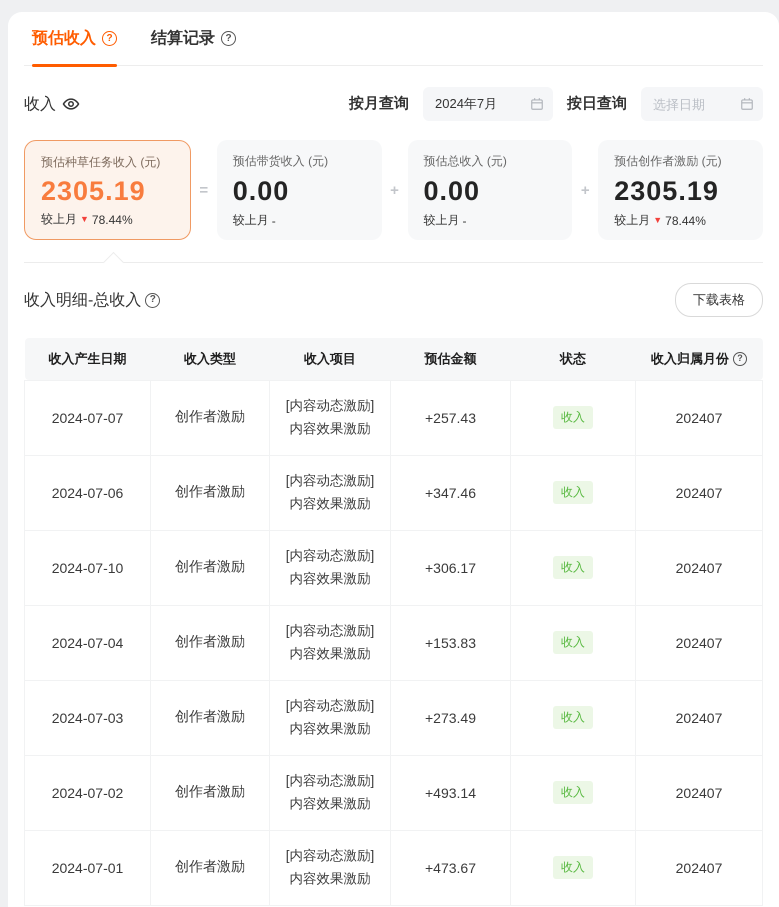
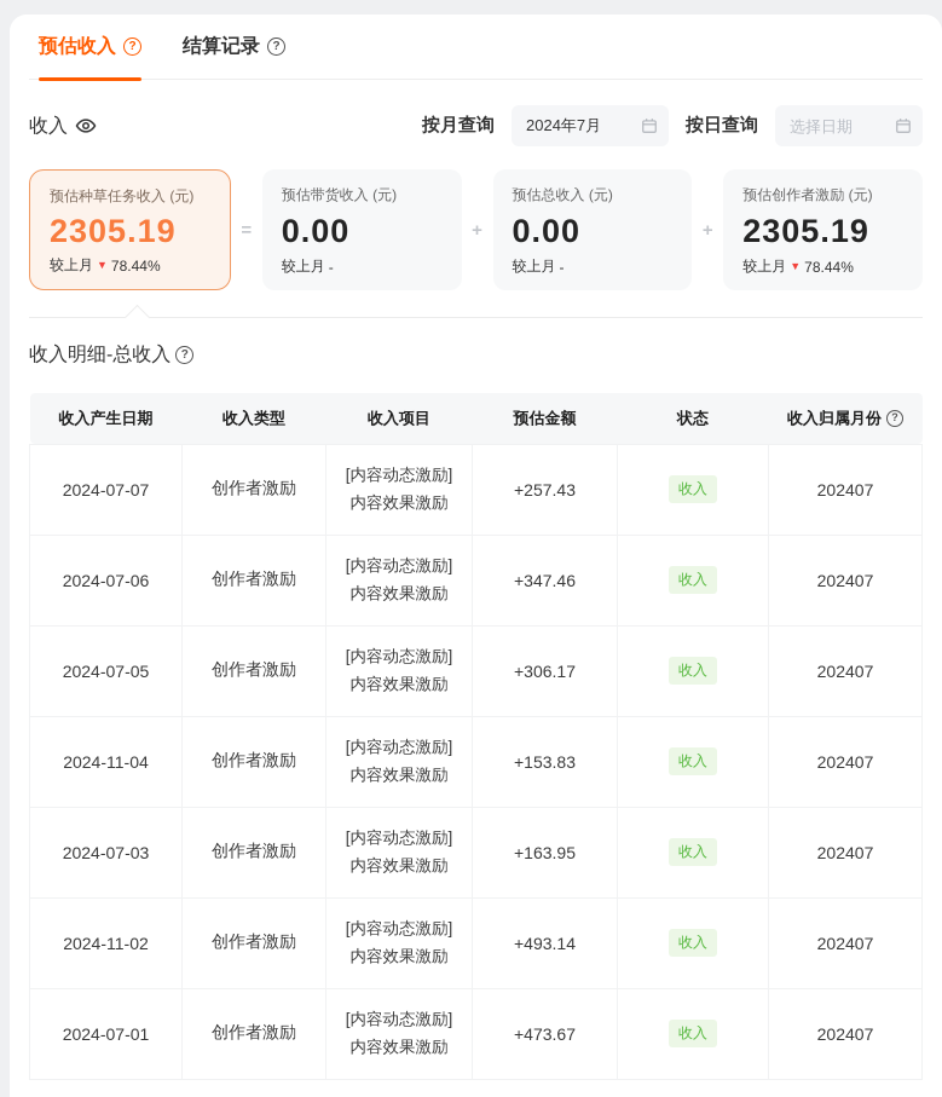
  预估收入
  ?
  结算记录
  ?
  收入
  按月查询
  2024年7月
  按日查询
  选择日期
  预估种草任务收入 (元)
  2305.19
  较上月
  ▼
  78.44%
  =
  预估带货收入 (元)
  0.00
  较上月
  -
  +
  预估总收入 (元)
  0.00
  较上月
  -
  +
  预估创作者激励 (元)
  2305.19
  较上月
  ▼
  78.44%
  收入明细-总收入
  ?
- 下载表格
  收入产生日期	收入类型	收入项目	预估金额	状态	收入归属月份 ?
  2024-07-07	创作者激励	[内容动态激励]内容效果激励	+257.43	收入	202407
  2024-07-06	创作者激励	[内容动态激励]内容效果激励	+347.46	收入	202407
- 2024-07-10	创作者激励	[内容动态激励]内容效果激励	+306.17	收入	202407
+ 2024-07-05	创作者激励	[内容动态激励]内容效果激励	+306.17	收入	202407
- 2024-07-04	创作者激励	[内容动态激励]内容效果激励	+153.83	收入	202407
+ 2024-11-04	创作者激励	[内容动态激励]内容效果激励	+153.83	收入	202407
- 2024-07-03	创作者激励	[内容动态激励]内容效果激励	+273.49	收入	202407
+ 2024-07-03	创作者激励	[内容动态激励]内容效果激励	+163.95	收入	202407
- 2024-07-02	创作者激励	[内容动态激励]内容效果激励	+493.14	收入	202407
+ 2024-11-02	创作者激励	[内容动态激励]内容效果激励	+493.14	收入	202407
  2024-07-01	创作者激励	[内容动态激励]内容效果激励	+473.67	收入	202407
